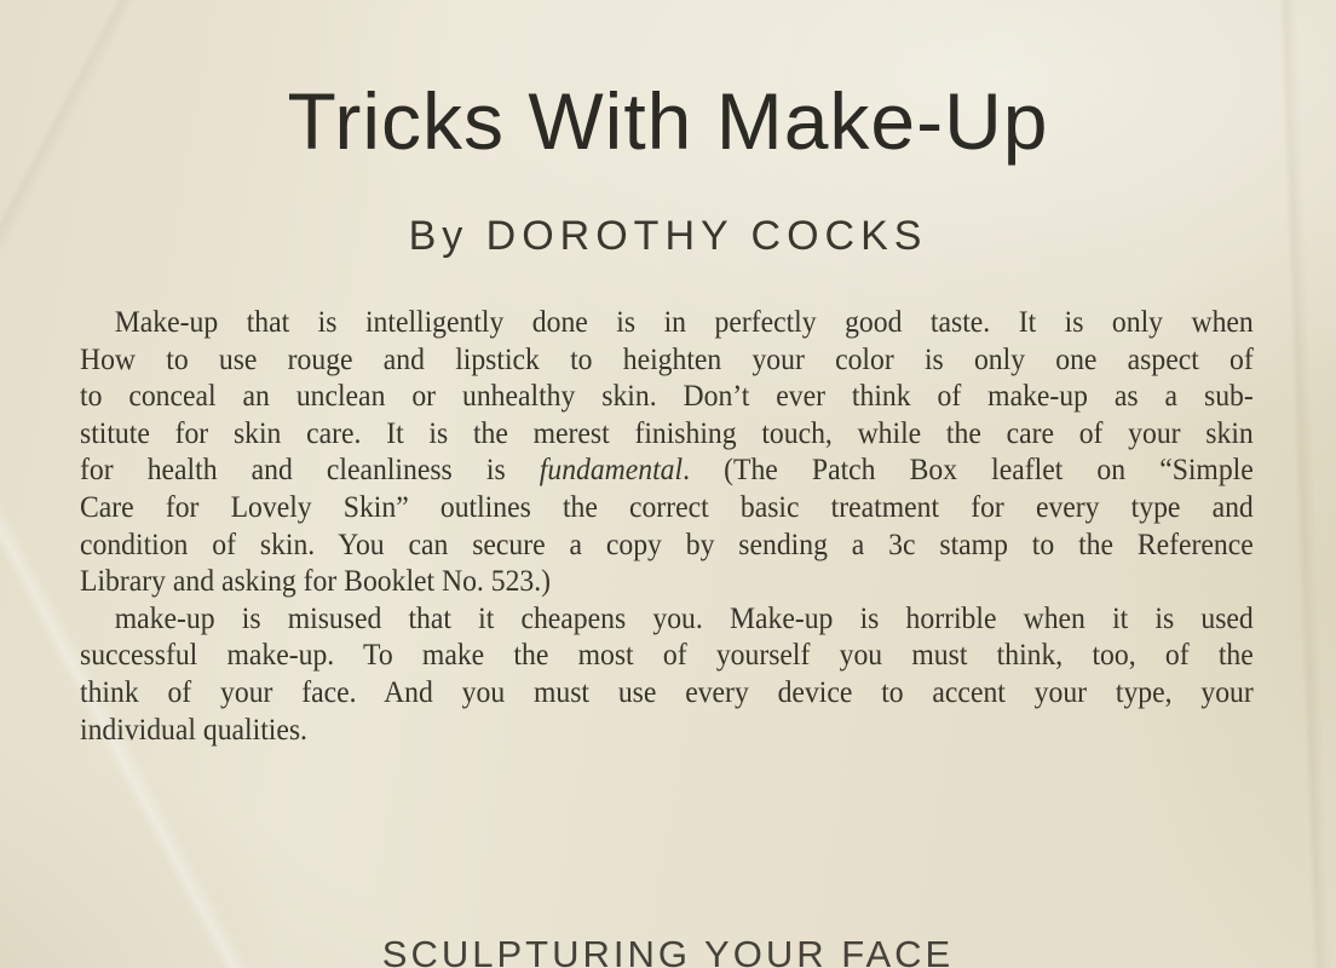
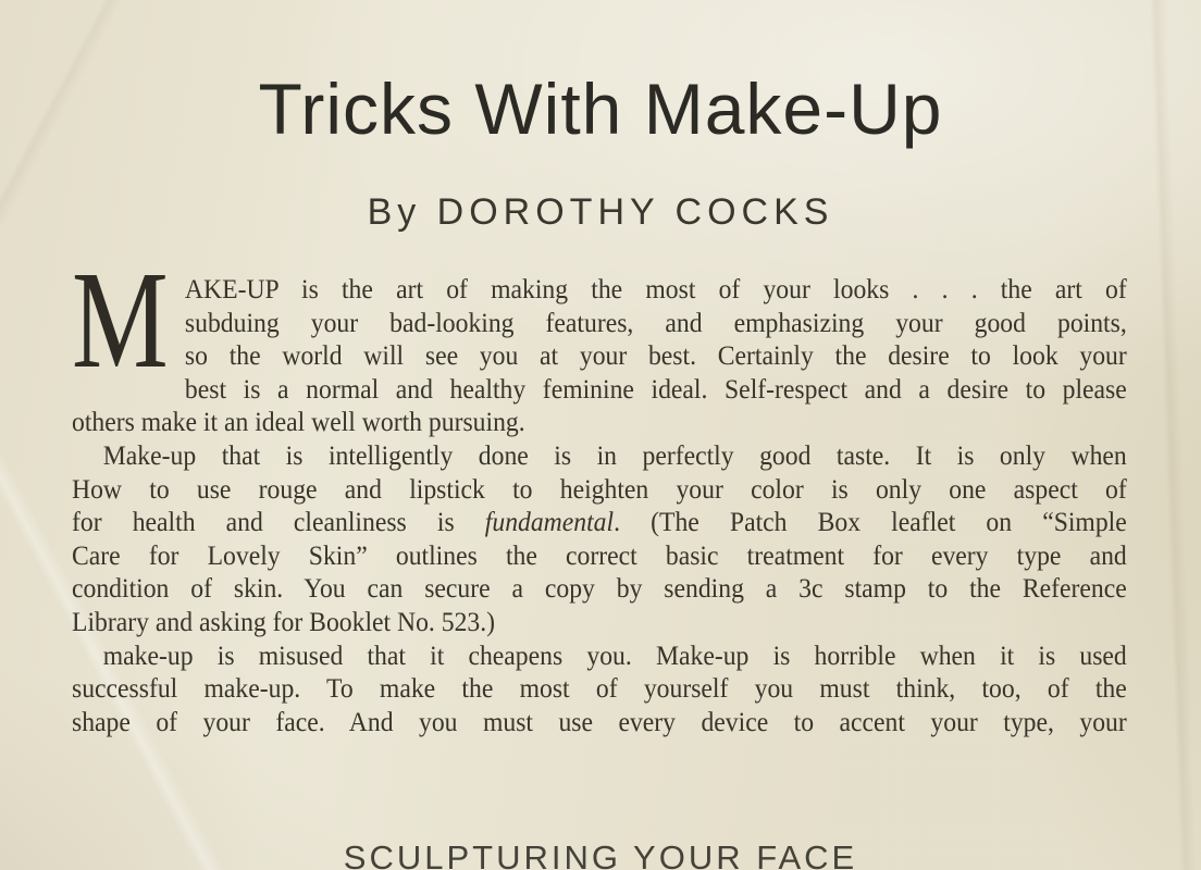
  Tricks With Make-Up
  By DOROTHY COCKS
+ M
+ AKE-UP is the art of making the most of your looks . . . the art of
+ subduing your bad-looking features, and emphasizing your good points,
+ so the world will see you at your best. Certainly the desire to look your
+ best is a normal and healthy feminine ideal. Self-respect and a desire to please
+ others make it an ideal well worth pursuing.
  Make-up that is intelligently done is in perfectly good taste. It is only when
  How to use rouge and lipstick to heighten your color is only one aspect of
- to conceal an unclean or unhealthy skin. Don’t ever think of make-up as a sub-
- stitute for skin care. It is the merest finishing touch, while the care of your skin
  for health and cleanliness is fundamental. (The Patch Box leaflet on “Simple
  Care for Lovely Skin” outlines the correct basic treatment for every type and
  condition of skin. You can secure a copy by sending a 3c stamp to the Reference
  Library and asking for Booklet No. 523.)
  make-up is misused that it cheapens you. Make-up is horrible when it is used
  successful make-up. To make the most of yourself you must think, too, of the
- think of your face. And you must use every device to accent your type, your
+ shape of your face. And you must use every device to accent your type, your
- individual qualities.
  SCULPTURING YOUR FACE
